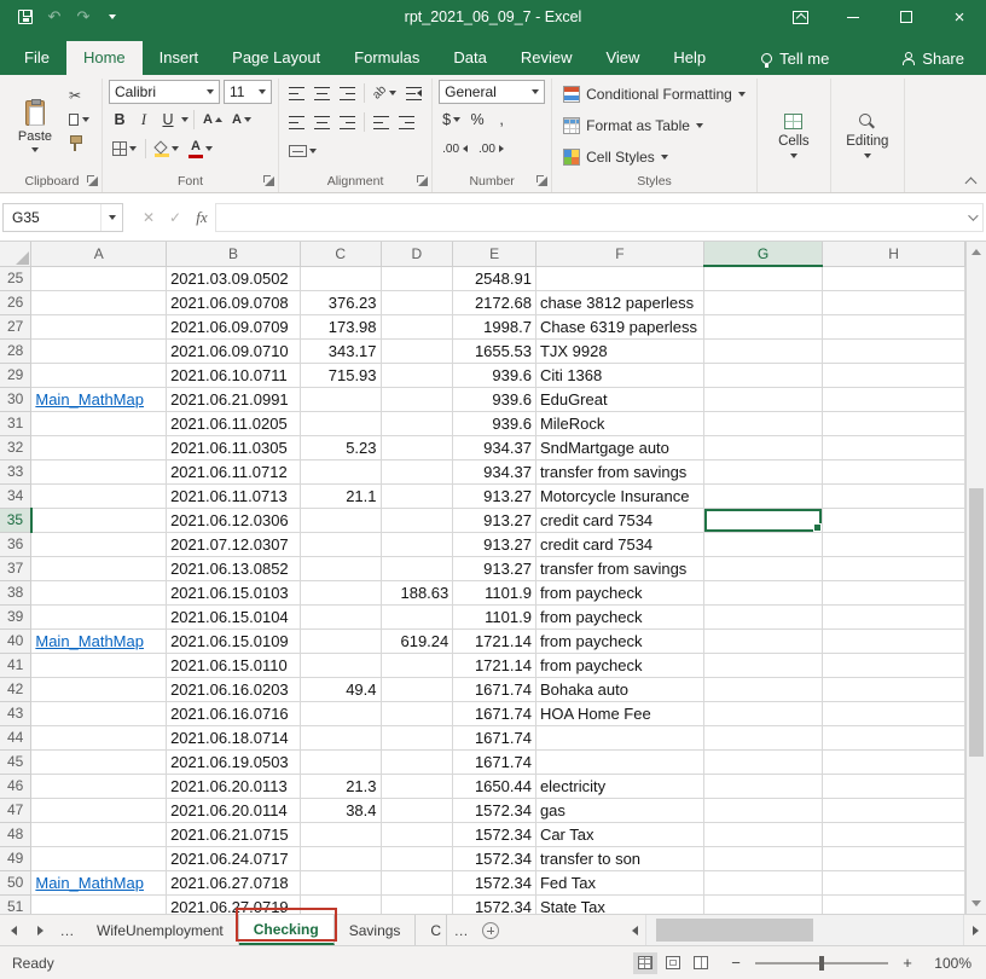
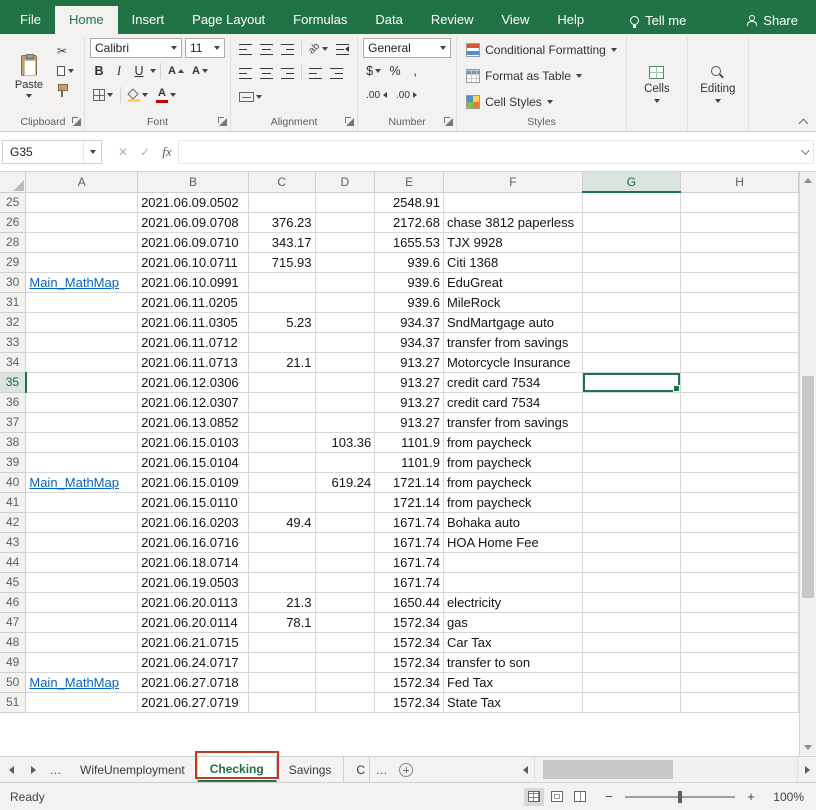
- ↶
- ↷
- rpt_2021_06_09_7 - Excel
- ×
  File
  Home
  Insert
  Page Layout
  Formulas
  Data
  Review
  View
  Help
  Tell me
  Share
  Paste
  ✂
  Clipboard
  Calibri
  11
  B
  I
  U
  A
  A
  A
  Font
  Alignment
  General
  $
  %
  ,
  .00
  .00
  Number
  Conditional Formatting
  Format as Table
  Cell Styles
  Styles
  Cells
  Editing
  G35
  ✕
  ✓
  fx
  	A	B	C	D	E	F	G	H
- 25		2021.03.09.0502			2548.91
+ 25		2021.06.09.0502			2548.91
  26		2021.06.09.0708	376.23		2172.68	chase 3812 paperless
- 27		2021.06.09.0709	173.98		1998.7	Chase 6319 paperless
  28		2021.06.09.0710	343.17		1655.53	TJX 9928
  29		2021.06.10.0711	715.93		939.6	Citi 1368
- 30	Main_MathMap	2021.06.21.0991			939.6	EduGreat
+ 30	Main_MathMap	2021.06.10.0991			939.6	EduGreat
  31		2021.06.11.0205			939.6	MileRock
  32		2021.06.11.0305	5.23		934.37	SndMartgage auto
  33		2021.06.11.0712			934.37	transfer from savings
  34		2021.06.11.0713	21.1		913.27	Motorcycle Insurance
  35		2021.06.12.0306			913.27	credit card 7534
- 36		2021.07.12.0307			913.27	credit card 7534
+ 36		2021.06.12.0307			913.27	credit card 7534
  37		2021.06.13.0852			913.27	transfer from savings
- 38		2021.06.15.0103		188.63	1101.9	from paycheck
+ 38		2021.06.15.0103		103.36	1101.9	from paycheck
  39		2021.06.15.0104			1101.9	from paycheck
  40	Main_MathMap	2021.06.15.0109		619.24	1721.14	from paycheck
  41		2021.06.15.0110			1721.14	from paycheck
  42		2021.06.16.0203	49.4		1671.74	Bohaka auto
  43		2021.06.16.0716			1671.74	HOA Home Fee
  44		2021.06.18.0714			1671.74
  45		2021.06.19.0503			1671.74
  46		2021.06.20.0113	21.3		1650.44	electricity
- 47		2021.06.20.0114	38.4		1572.34	gas
+ 47		2021.06.20.0114	78.1		1572.34	gas
  48		2021.06.21.0715			1572.34	Car Tax
  49		2021.06.24.0717			1572.34	transfer to son
  50	Main_MathMap	2021.06.27.0718			1572.34	Fed Tax
  51		2021.06.27.0719			1572.34	State Tax
  …
  WifeUnemployment
  Checking
  Savings
  C
  …
  Ready
  −
  +
  100%
